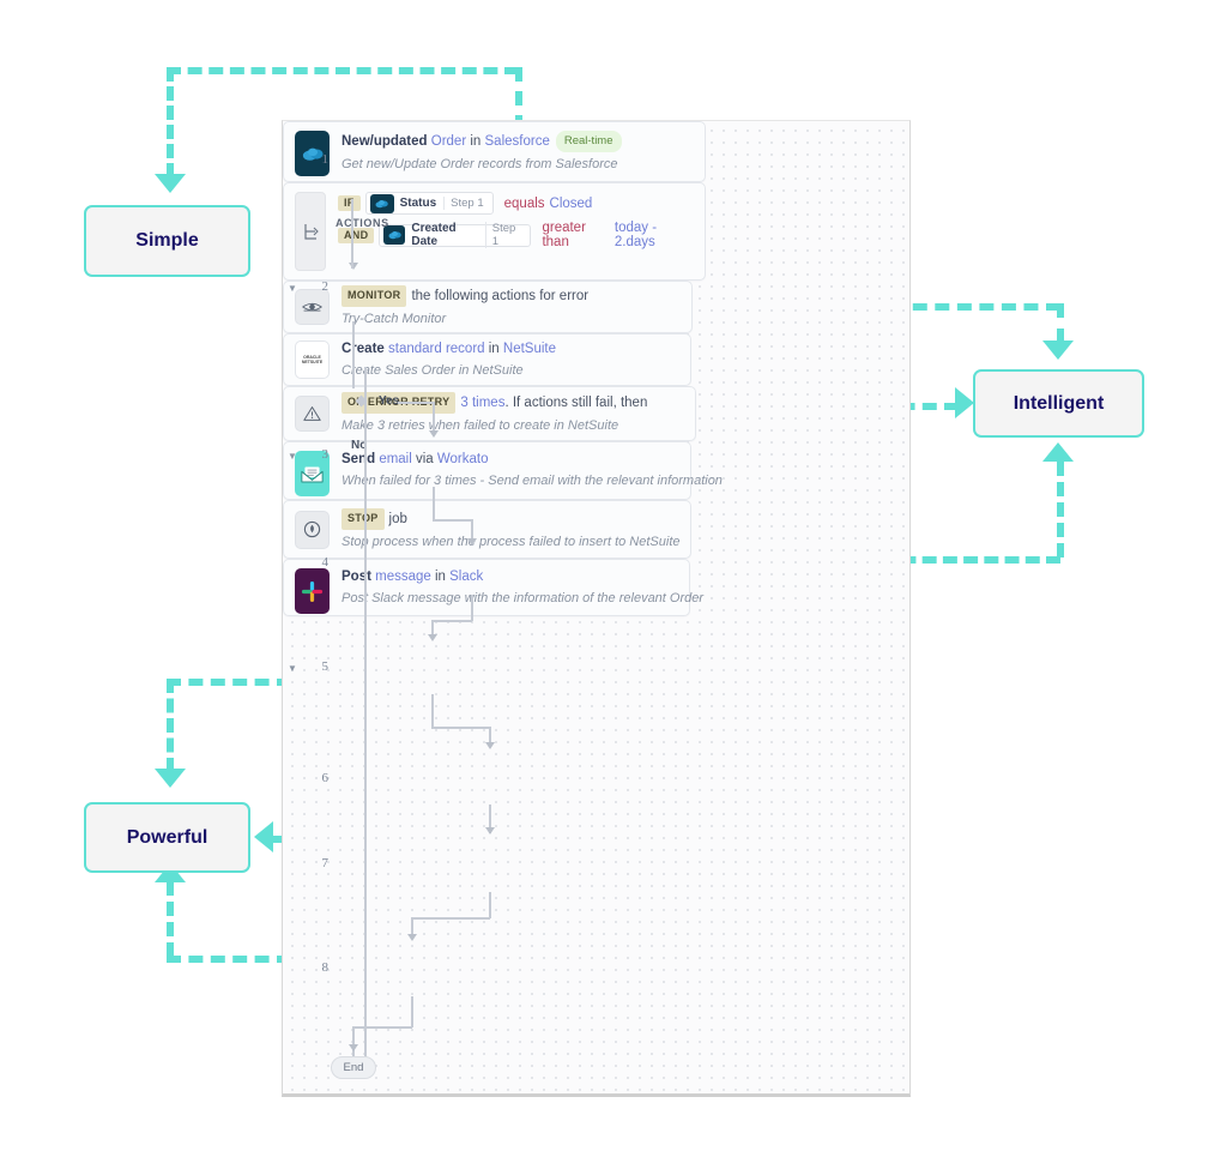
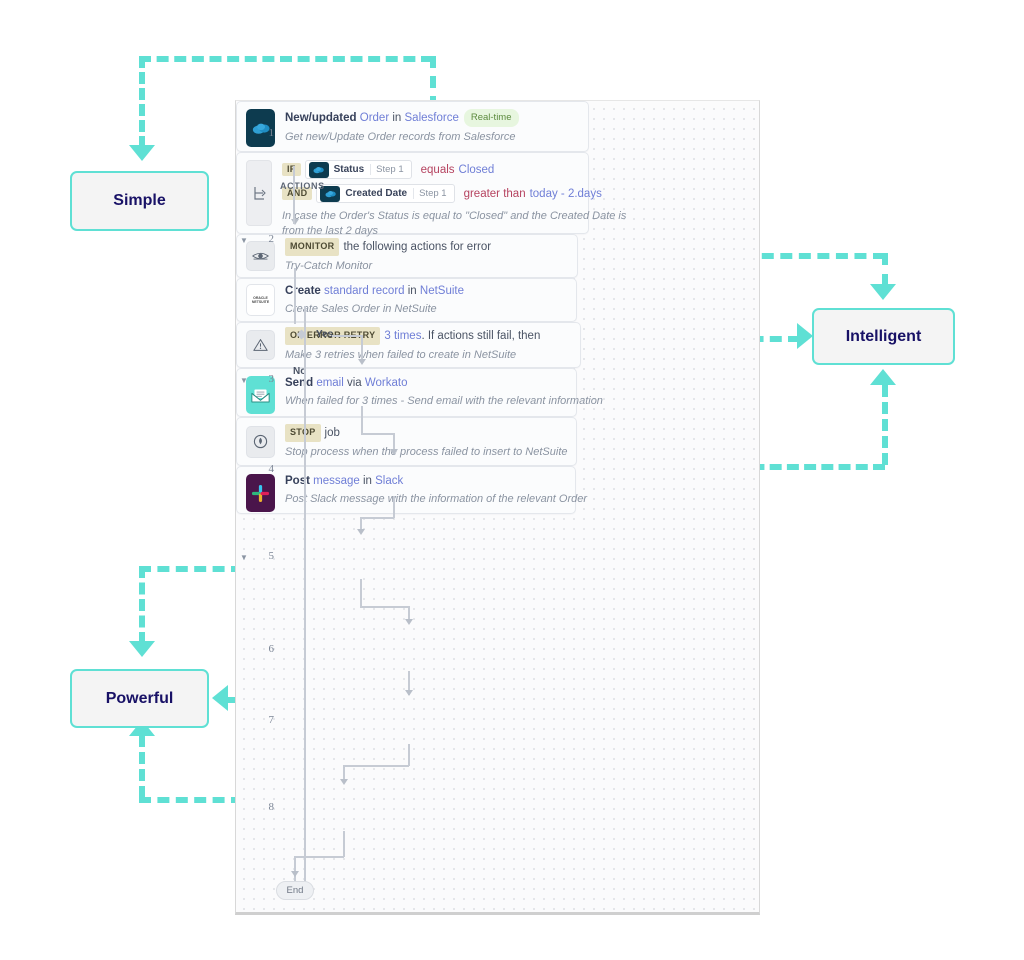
  Simple
  Intelligent
  Powerful
  ACTIONS
  Yes
  End
  1
  New/updated Order in Salesforce Real-time
  Get new/Update Order records from Salesforce
  ▼
  2
  Status
  Step 1
  equals
  Closed
  AND
  Created Date
  Step 1
  greater than
  today - 2.days
+ In case the Order's Status is equal to "Closed" and the Created Date is
+ from the last 2 days
  ▼
  3
  MONITOR the following actions for error
  Try-Catch Monitor
  4
  Create standard record in NetSuite
  Ceate Sales Order in NetSuite
  ▼
  5
  O ERRORY 3 times. If actions still fail, then
  Mae 3 retrieshen failed to create in NetSuite
  6
  Send email via Workato
  Whn failed for 3 times - Send email with the relevant information
  7
  STOP job
  Sto process when th process failed to insert to NetSuite
  8
  Post message in Slack
  Pos Slack message with the information of the relevant Order
